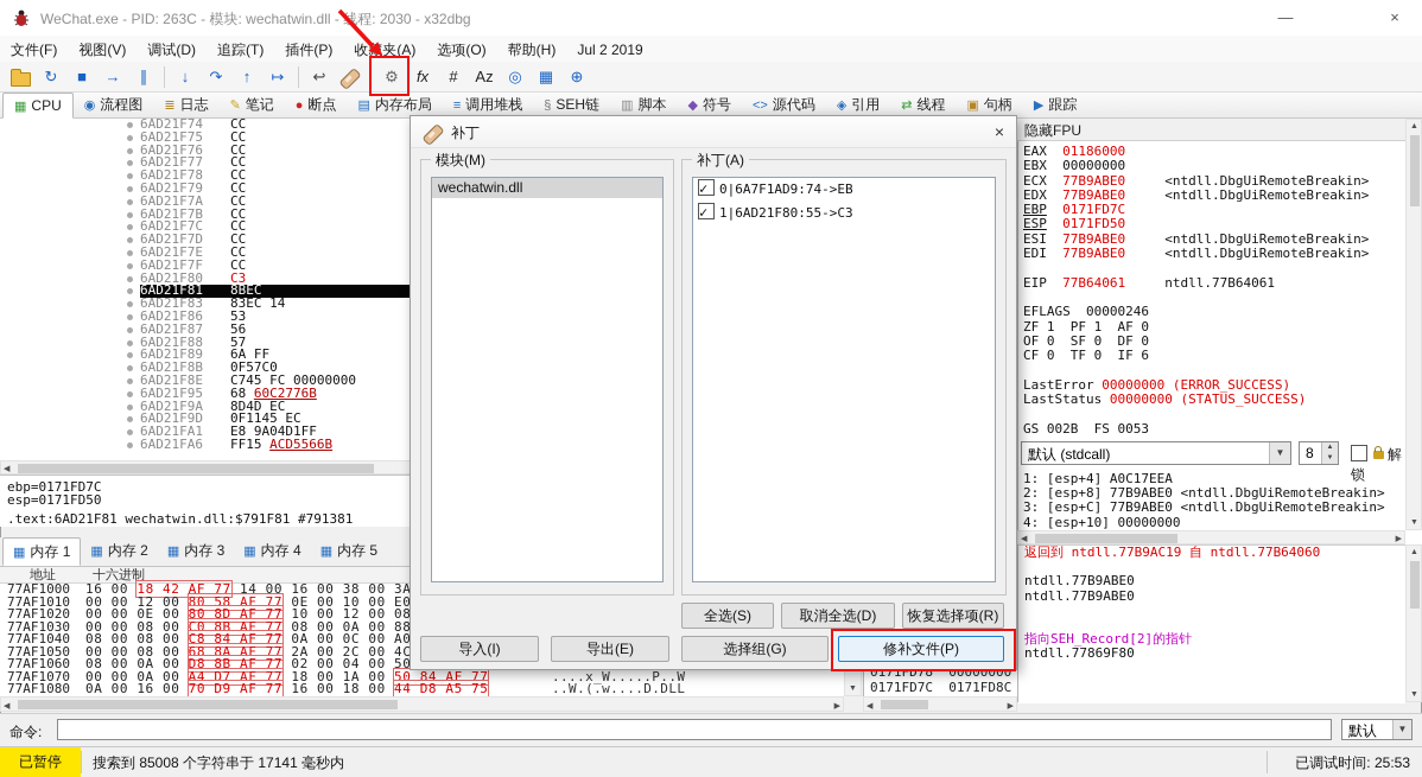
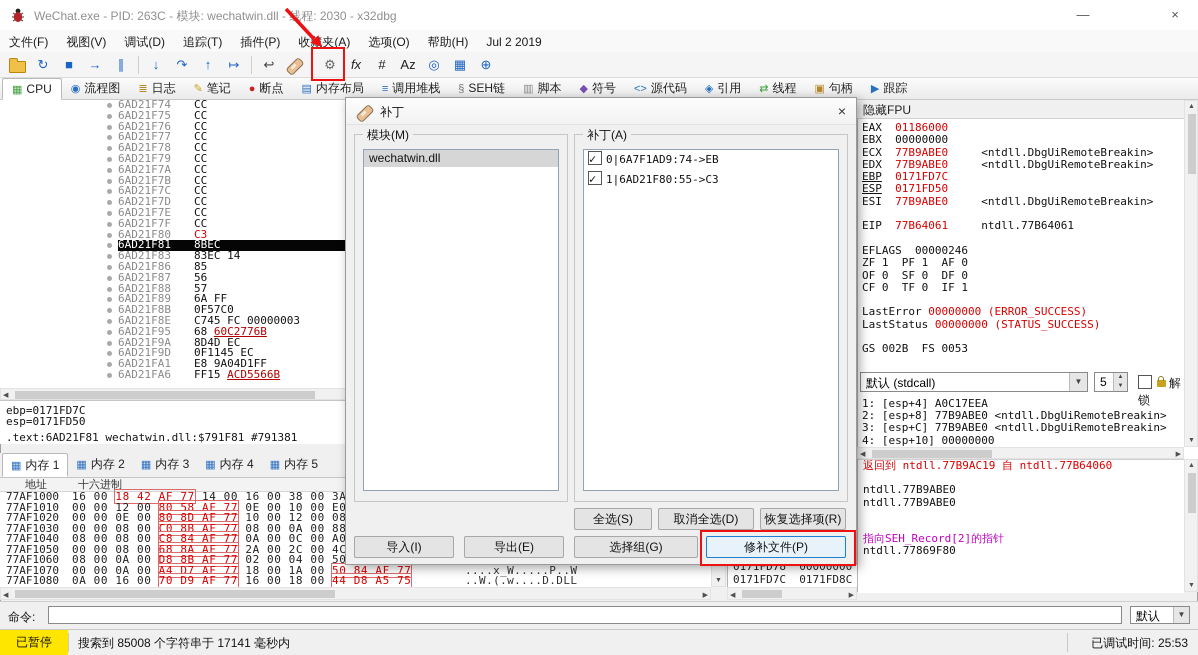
  WeChat.exe - PID: 263C - 模块: wechatwin.dll - 线程: 2030 - x32dbg
  —
  ×
  文件(F) 视图(V) 调试(D) 追踪(T) 插件(P) 收夹(A) 选项(O) 帮助(H) Jul 2 2019
  ↻ ■ → ∥ ↓ ↷ ↑ ↦ ↩ ⚙ fx # Az ◎ ▦ ⊕
  ▦ CPU ◉ 流程图 ≣ 日志 ✎ 笔记 ● 断点 ▤ 内存布局 ≡ 调用堆栈 § SEH链 ▥ 脚本 ◆ 符号 <> 源代码 ◈ 引用 ⇄ 线程 ▣ 句柄 ▶ 跟踪
  6AD21F74
  CC
  6AD21F75
  CC
  6AD21F76
  CC
  6AD21F77
  CC
  6AD21F78
  CC
  6AD21F79
  CC
  6AD21F7A
  CC
  6AD21F7B
  CC
  6AD21F7C
  CC
  6AD21F7D
  CC
  6AD21F7E
  CC
  6AD21F7F
  CC
  6AD21F80
  C3
  6AD21F81
  8BEC
  6AD21F83
  83EC 14
  6AD21F86
- 53
+ 85
  6AD21F87
  56
  6AD21F88
  57
  6AD21F89
  6A FF
  6AD21F8B
  0F57C0
  6AD21F8E
- C745 FC 00000000
+ C745 FC 00000003
  6AD21F95
  68 60C2776B
  6AD21F9A
  8D4D EC
  6AD21F9D
  0F1145 EC
  6AD21FA1
  E8 9A04D1FF
  6AD21FA6
  FF15 ACD5566B
  ebp=0171FD7C
  esp=0171FD50
  .text:6AD21F81 wechatwin.dll:$791F81 #791381
  ▦ 内存 1 ▦ 内存 2 ▦ 内存 3 ▦ 内存 4 ▦ 内存 5
  地址
  十六进制
  77AF1000
  16 00 18 42 AF 77 14 00 16 00 38 00 3A
  77AF1010
  00 00 12 00 80 58 AF 77 0E 00 10 00 E0
  77AF1020
  00 00 0E 00 80 8D AF 77 10 00 12 00 08
  77AF1030
  00 00 08 00 C0 8B AF 77 08 00 0A 00 88
  77AF1040
  08 00 08 00 C8 84 AF 77 0A 00 0C 00 A0
  77AF1050
  00 00 08 00 68 8A AF 77 2A 00 2C 00 4C
  77AF1060
  08 00 0A 00 D8 8B AF 77 02 00 04 00 50
  77AF1070
  00 00 0A 00 A4 D7 AF 77 18 00 1A 00 50 84 AF 77
  ....x_W.....P..W
  77AF1080
  0A 00 16 00 70 D9 AF 77 16 00 18 00 44 D8 A5 75
  ..W.(.w....D.DLL
  0171FD78 00000000
  0171FD7C 0171FD8C
  隐藏FPU
  EAX 01186000
  EBX 00000000
  ECX 77B9ABE0 <ntdll.DbgUiRemoteBreakin>
  EDX 77B9ABE0 <ntdll.DbgUiRemoteBreakin>
  EBP 0171FD7C
  ESP 0171FD50
  ESI 77B9ABE0 <ntdll.DbgUiRemoteBreakin>
- EDI 77B9ABE0 <ntdll.DbgUiRemoteBreakin>
  EIP 77B64061 ntdll.77B64061
  EFLAGS 00000246
  ZF 1 PF 1 AF 0
  OF 0 SF 0 DF 0
- CF 0 TF 0 IF 6
+ CF 0 TF 0 IF 1
  LastError 00000000 (ERROR_SUCCESS)
  LastStatus 00000000 (STATUS_SUCCESS)
  GS 002B FS 0053
  默认 (stdcall)
  ▼
- 8
+ 5
  解锁
  1: [esp+4] A0C17EEA
  2: [esp+8] 77B9ABE0 <ntdll.DbgUiRemoteBreakin>
  3: [esp+C] 77B9ABE0 <ntdll.DbgUiRemoteBreakin>
  4: [esp+10] 00000000
  返回到 ntdll.77B9AC19 自 ntdll.77B64060
  ntdll.77B9ABE0
  ntdll.77B9ABE0
  指向SEH_Record[2]的指针
  ntdll.77869F80
  命令:
  默认
  ▼
  已暂停
  搜索到 85008 个字符串于 17141 毫秒内
  已调试时间: 25:53
  补丁
  ×
  模块(M)
  wechatwin.dll
  补丁(A)
  0|6A7F1AD9:74->EB
  1|6AD21F80:55->C3
  全选(S)
  取消全选(D)
  恢复选择项(R)
  导入(I)
  导出(E)
  选择组(G)
  修补文件(P)
